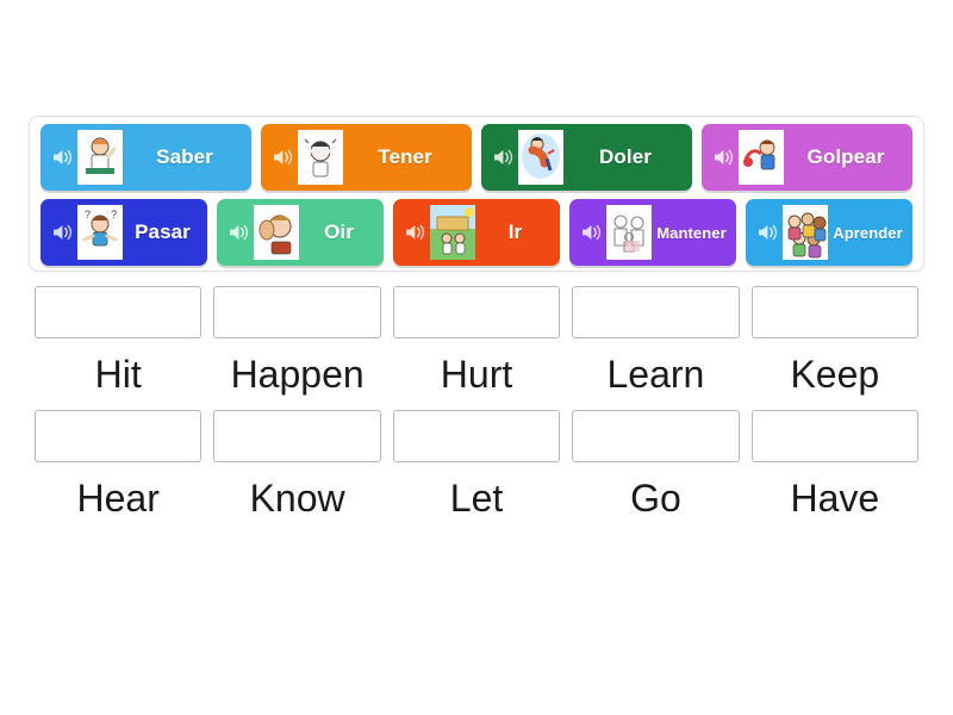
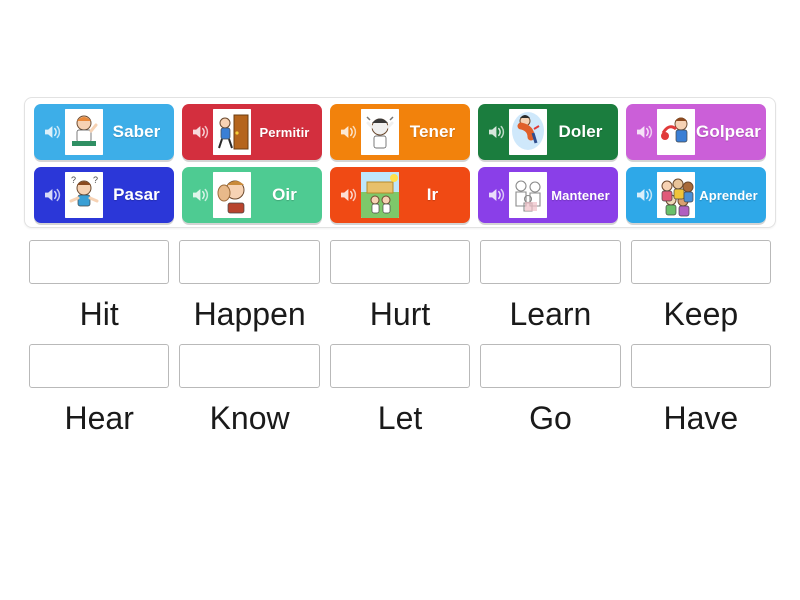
  Saber
+ Permitir
  Tener
  Doler
  Golpear
  ?
  ?
  Pasar
  Oir
  Ir
  Mantener
  Aprender
  Hit
  Happen
  Hurt
  Learn
  Keep
  Hear
  Know
  Let
  Go
  Have
